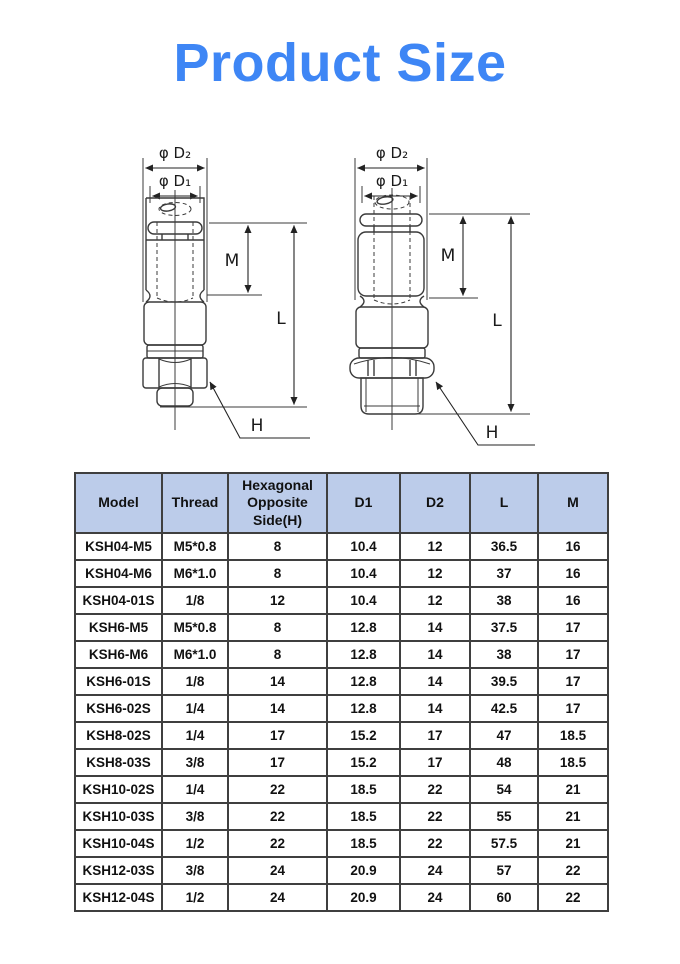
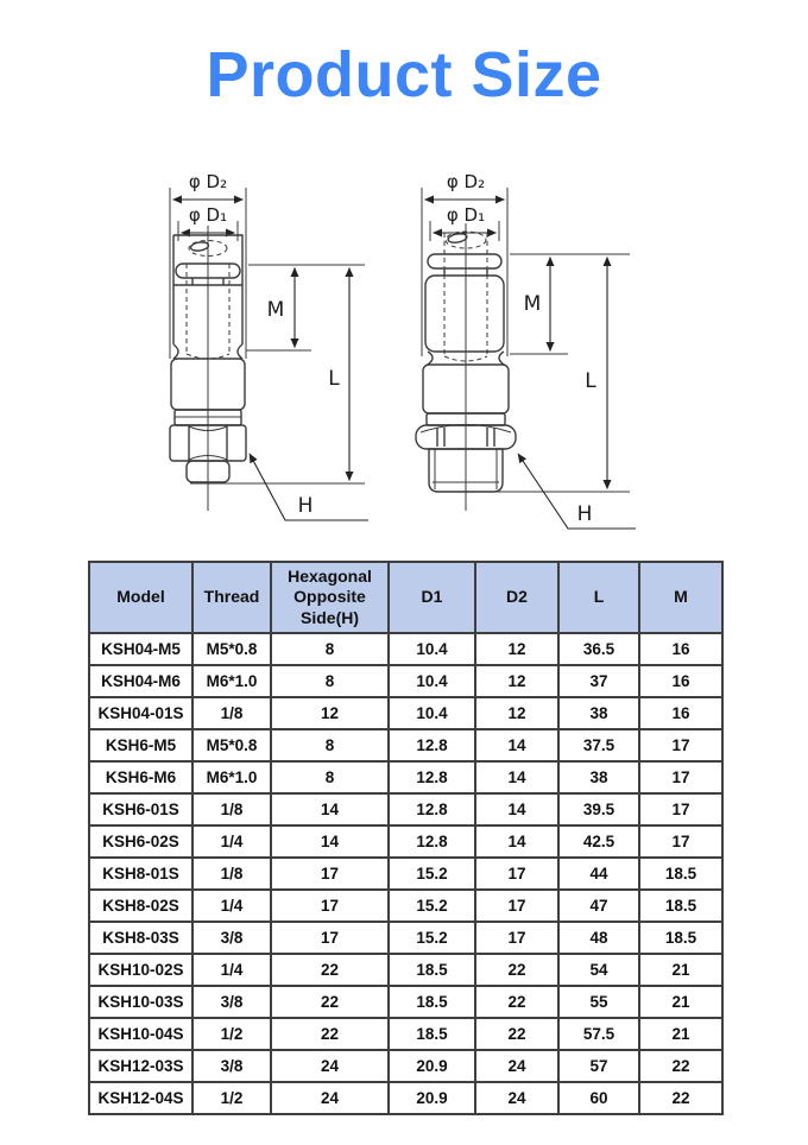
  Product Size
  φ D₂
  φ D₁
  M
  L
  H
  φ D₂
  φ D₁
  M
  L
  H
  Model	Thread	Hexagonal Opposite Side(H)	D1	D2	L	M
  KSH04-M5	M5*0.8	8	10.4	12	36.5	16
  KSH04-M6	M6*1.0	8	10.4	12	37	16
  KSH04-01S	1/8	12	10.4	12	38	16
  KSH6-M5	M5*0.8	8	12.8	14	37.5	17
  KSH6-M6	M6*1.0	8	12.8	14	38	17
  KSH6-01S	1/8	14	12.8	14	39.5	17
  KSH6-02S	1/4	14	12.8	14	42.5	17
+ KSH8-01S	1/8	17	15.2	17	44	18.5
  KSH8-02S	1/4	17	15.2	17	47	18.5
  KSH8-03S	3/8	17	15.2	17	48	18.5
  KSH10-02S	1/4	22	18.5	22	54	21
  KSH10-03S	3/8	22	18.5	22	55	21
  KSH10-04S	1/2	22	18.5	22	57.5	21
  KSH12-03S	3/8	24	20.9	24	57	22
  KSH12-04S	1/2	24	20.9	24	60	22
